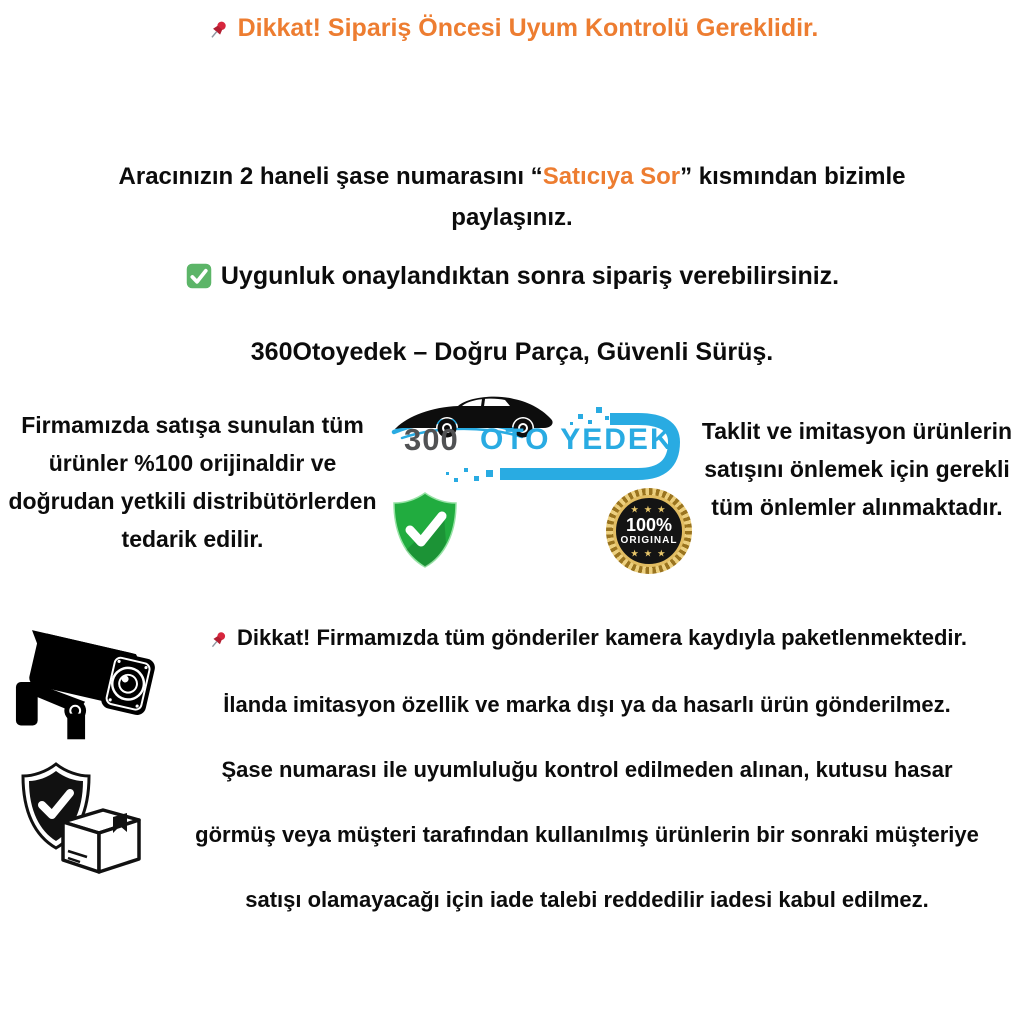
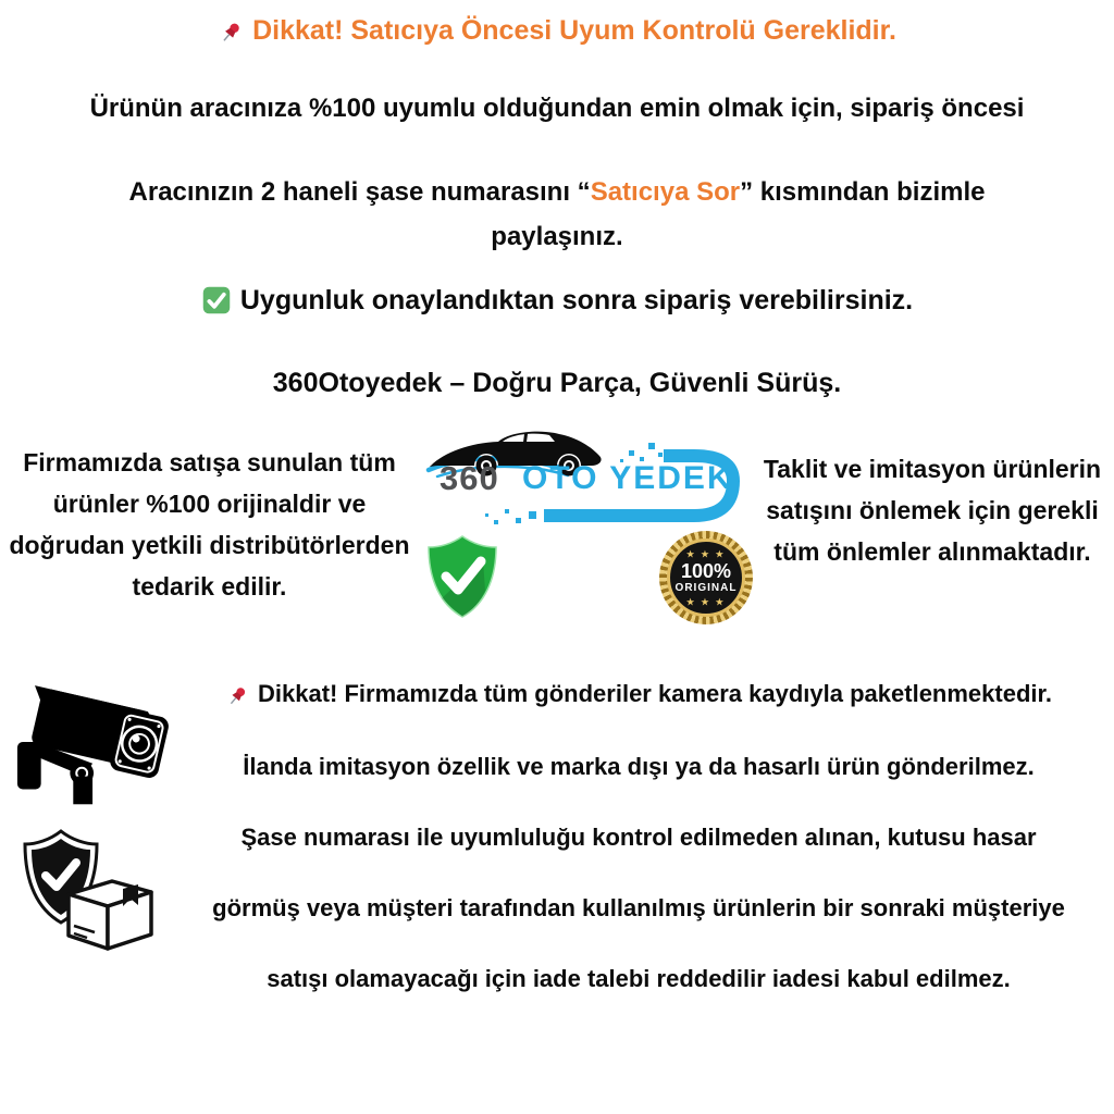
- Dikkat! Sipariş Öncesi Uyum Kontrolü Gereklidir.
+ Dikkat! Satıcıya Öncesi Uyum Kontrolü Gereklidir.
+ Ürünün aracınıza %100 uyumlu olduğundan emin olmak için, sipariş öncesi
  Aracınızın 2 haneli şase numarasını “Satıcıya Sor” kısmından bizimle paylaşınız.
  Uygunluk onaylandıktan sonra sipariş verebilirsiniz.
  360Otoyedek – Doğru Parça, Güvenli Sürüş.
  Firmamızda satışa sunulan tüm ürünler %100 orijinaldir ve doğrudan yetkili distribütörlerden tedarik edilir.
  Taklit ve imitasyon ürünlerin satışını önlemek için gerekli tüm önlemler alınmaktadır.
- 300
+ 360
  OTO YEDEK
  ★ ★ ★
  100%
  ORIGINAL
  ★ ★ ★
  Dikkat! Firmamızda tüm gönderiler kamera kaydıyla paketlenmektedir.
  İlanda imitasyon özellik ve marka dışı ya da hasarlı ürün gönderilmez.
  Şase numarası ile uyumluluğu kontrol edilmeden alınan, kutusu hasar
  görmüş veya müşteri tarafından kullanılmış ürünlerin bir sonraki müşteriye
  satışı olamayacağı için iade talebi reddedilir iadesi kabul edilmez.
